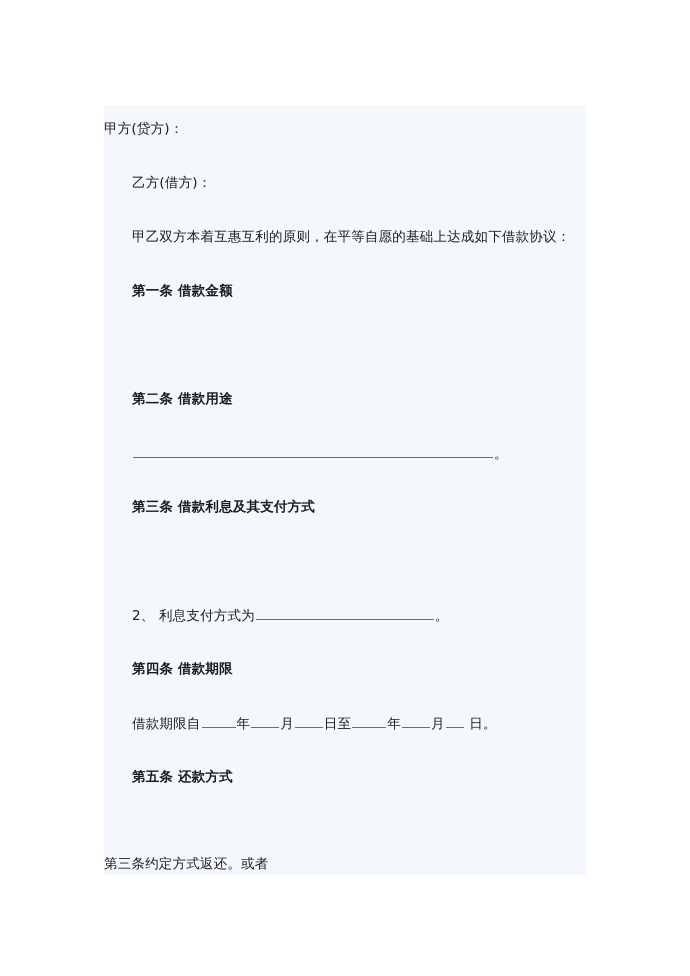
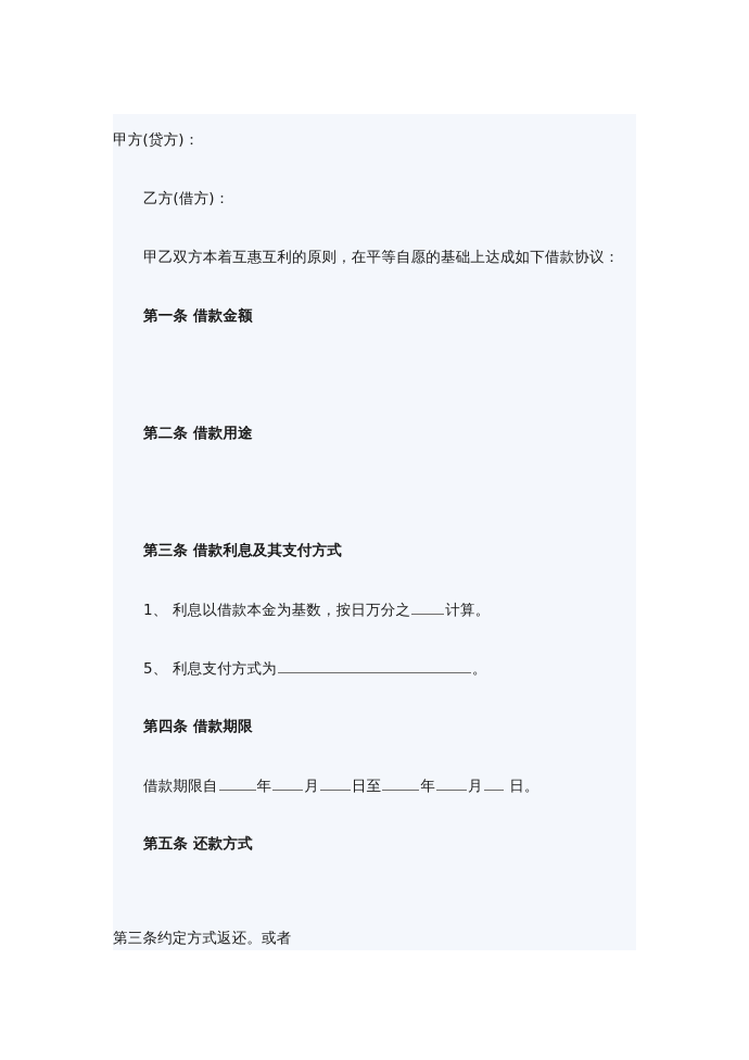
  甲方(贷方)：
  乙方(借方)：
  甲乙双方本着互惠互利的原则，在平等自愿的基础上达成如下借款协议：
  第一条 借款金额
  第二条 借款用途
- 。
  第三条 借款利息及其支付方式
+ 1、 利息以借款本金为基数，按日万分之 计算。
- 2、 利息支付方式为 。
+ 5、 利息支付方式为 。
  第四条 借款期限
  借款期限自 年 月 日至 年 月 日。
  第五条 还款方式
  第三条约定方式返还。或者
